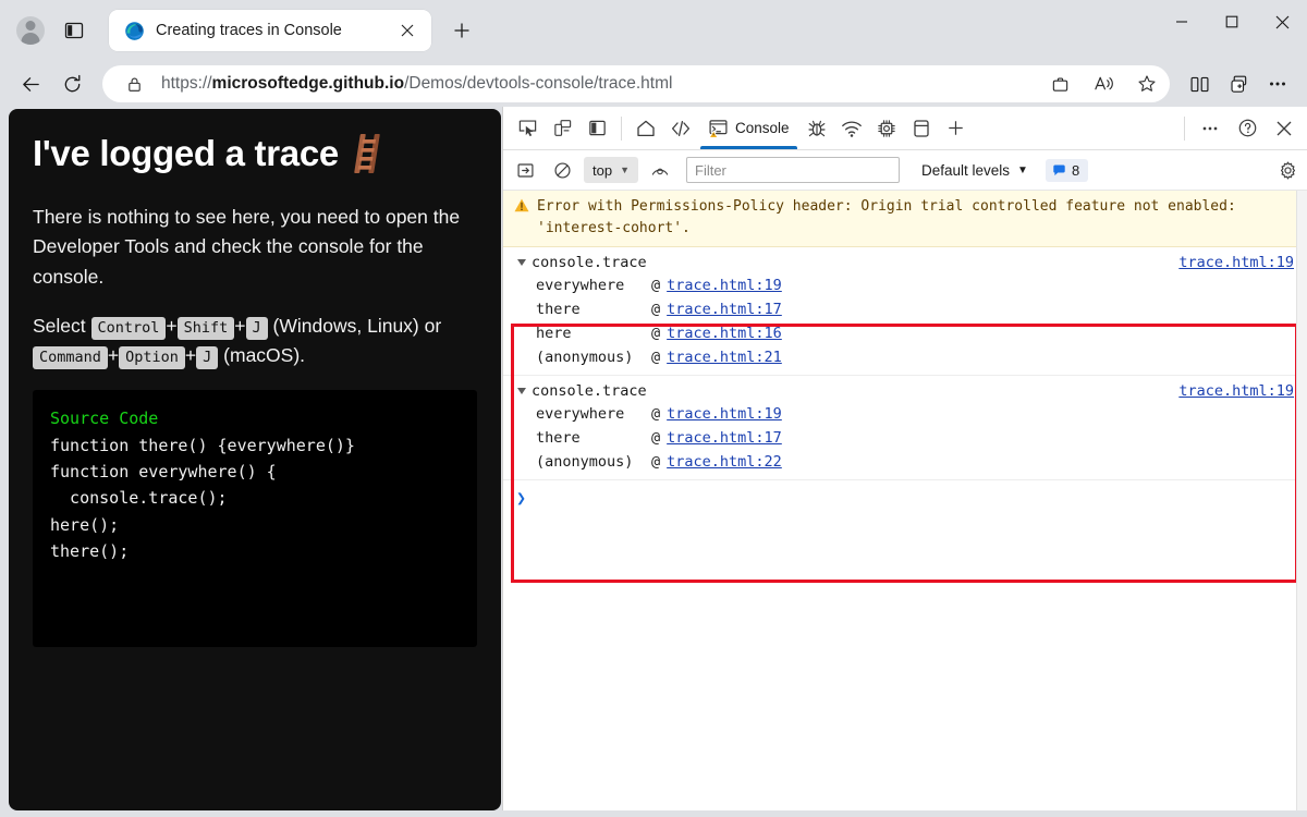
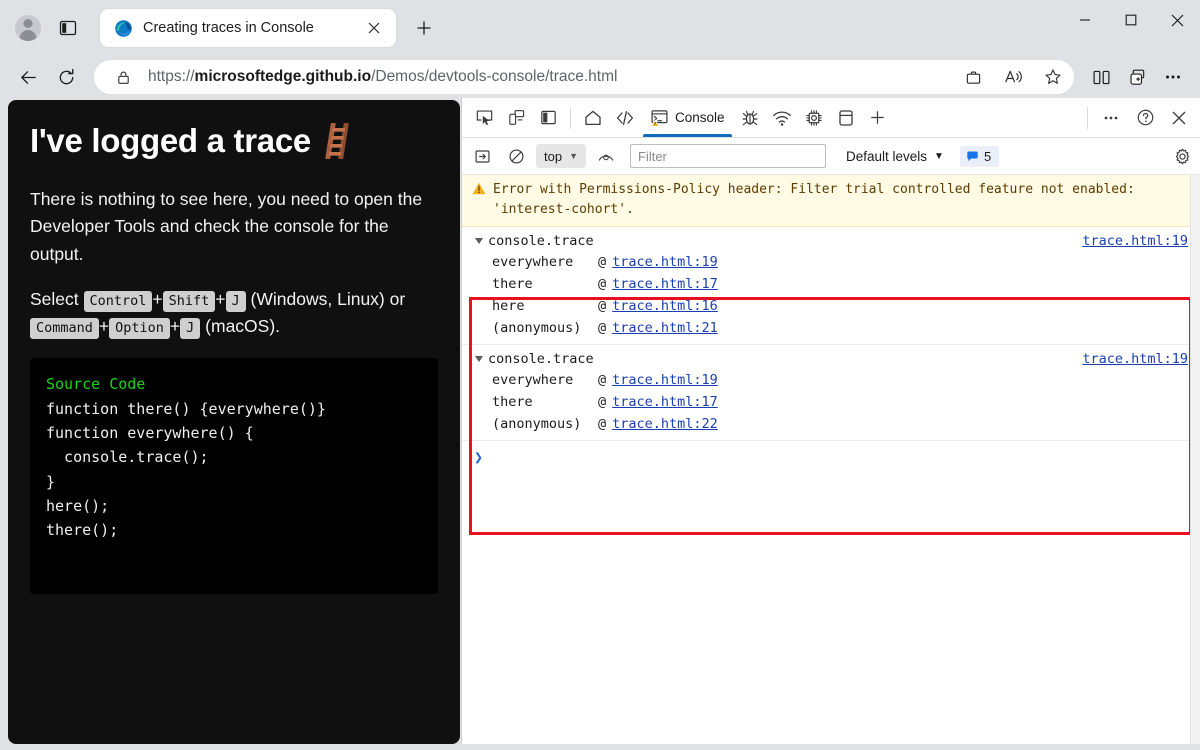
  Creating traces in Console
  https://microsoftedge.github.io/Demos/devtools-console/trace.html
  I've logged a trace
- There is nothing to see here, you need to open the Developer Tools and check the console for the console.
+ There is nothing to see here, you need to open the Developer Tools and check the console for the output.
  Select Control + Shift + J (Windows, Linux) or Command + Option + J (macOS).
  Source Code
  function there() {everywhere()}
  function everywhere() {
  console.trace();
+ }
  here();
  there();
  Console
  top
  ▼
  Filter
  Default levels
  ▼
- 8
+ 5
- Error with Permissions-Policy header: Origin trial controlled feature not enabled: 'interest-cohort'.
+ Error with Permissions-Policy header: Filter trial controlled feature not enabled: 'interest-cohort'.
  console.trace
  trace.html:19
  everywhere
  @
  trace.html:19
  there
  @
  trace.html:17
  here
  @
  trace.html:16
  (anonymous)
  @
  trace.html:21
  console.trace
  trace.html:19
  everywhere
  @
  trace.html:19
  there
  @
  trace.html:17
  (anonymous)
  @
  trace.html:22
  ❯
